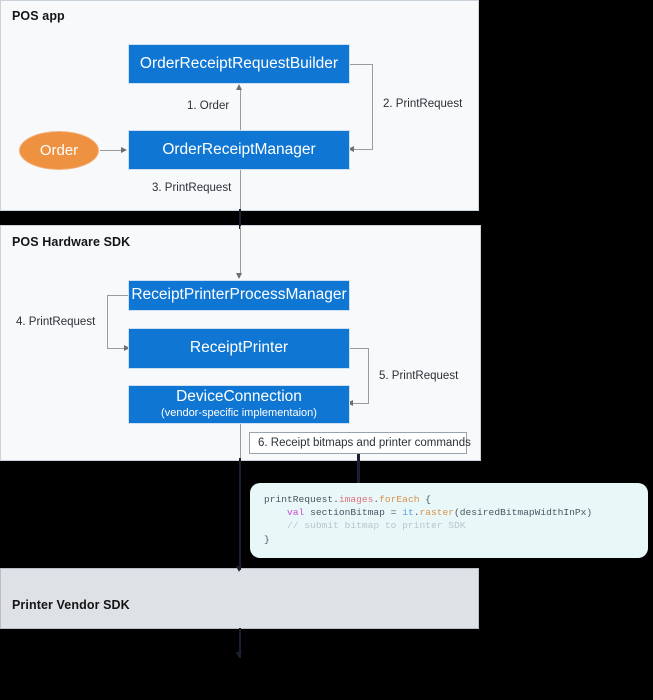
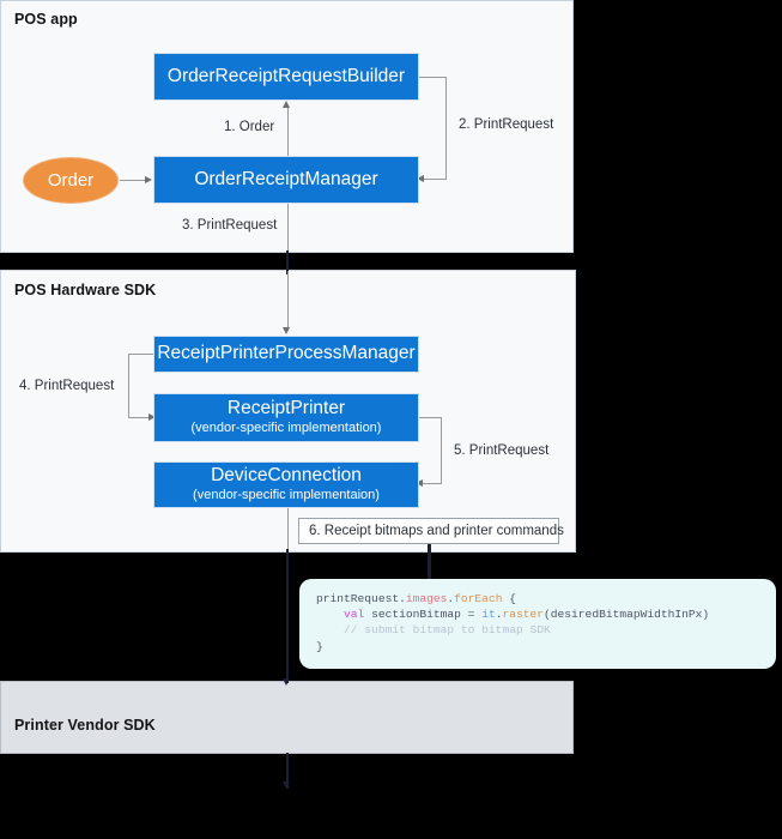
  POS app
  POS Hardware SDK
  Printer Vendor SDK
  1. Order
  2. PrintRequest
  3. PrintRequest
  4. PrintRequest
  5. PrintRequest
  6. Receipt bitmaps and printer commands
  OrderReceiptRequestBuilder
  OrderReceiptManager
  ReceiptPrinterProcessManager
  ReceiptPrinter
+ (vendor-specific implementation)
  DeviceConnection
  (vendor-specific implementaion)
  Order
- printRequest.images.forEach { val sectionBitmap = it.raster(desiredBitmapWidthInPx) // submit bitmap to printer SDK }
+ printRequest.images.forEach { val sectionBitmap = it.raster(desiredBitmapWidthInPx) // submit bitmap to bitmap SDK }
